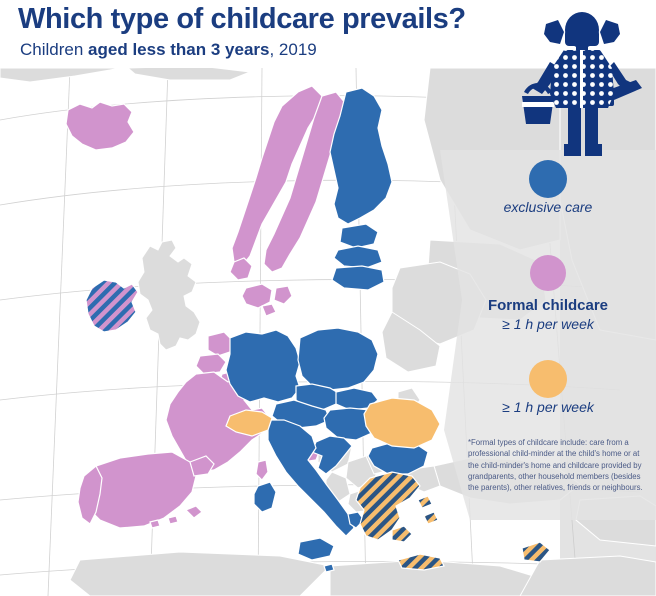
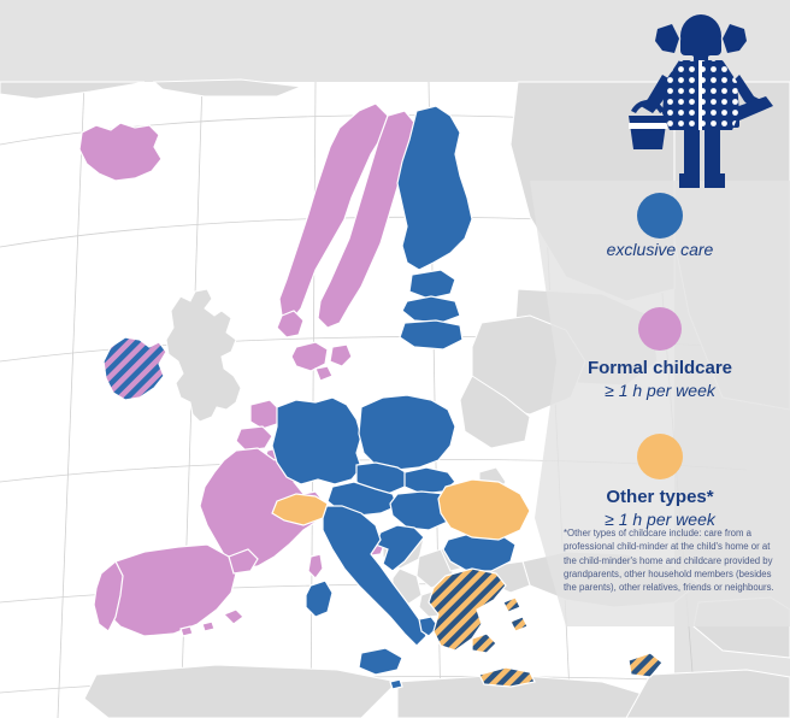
- Which type of childcare prevails?
- Children aged less than 3 years, 2019
  exclusive care
  Formal childcare
  ≥ 1 h per week
+ Other types*
  ≥ 1 h per week
- *Formal types of childcare include: care from a professional child-minder at the child's home or at the child-minder's home and childcare provided by grandparents, other household members (besides the parents), other relatives, friends or neighbours.
+ *Other types of childcare include: care from a professional child-minder at the child's home or at the child-minder's home and childcare provided by grandparents, other household members (besides the parents), other relatives, friends or neighbours.
